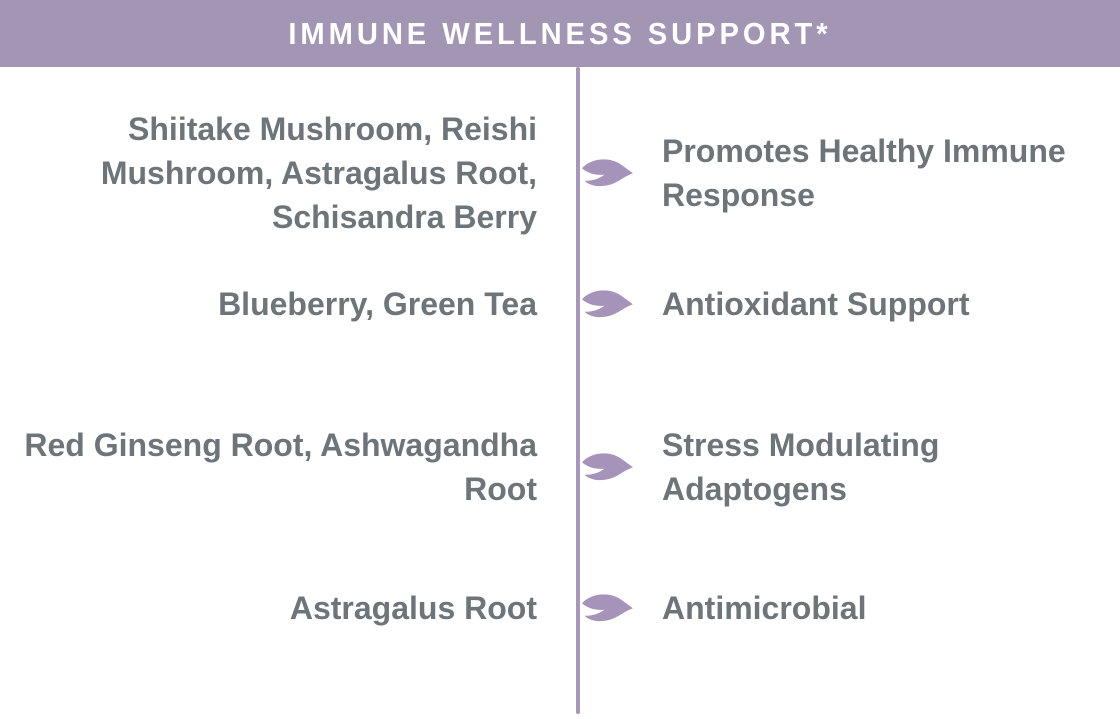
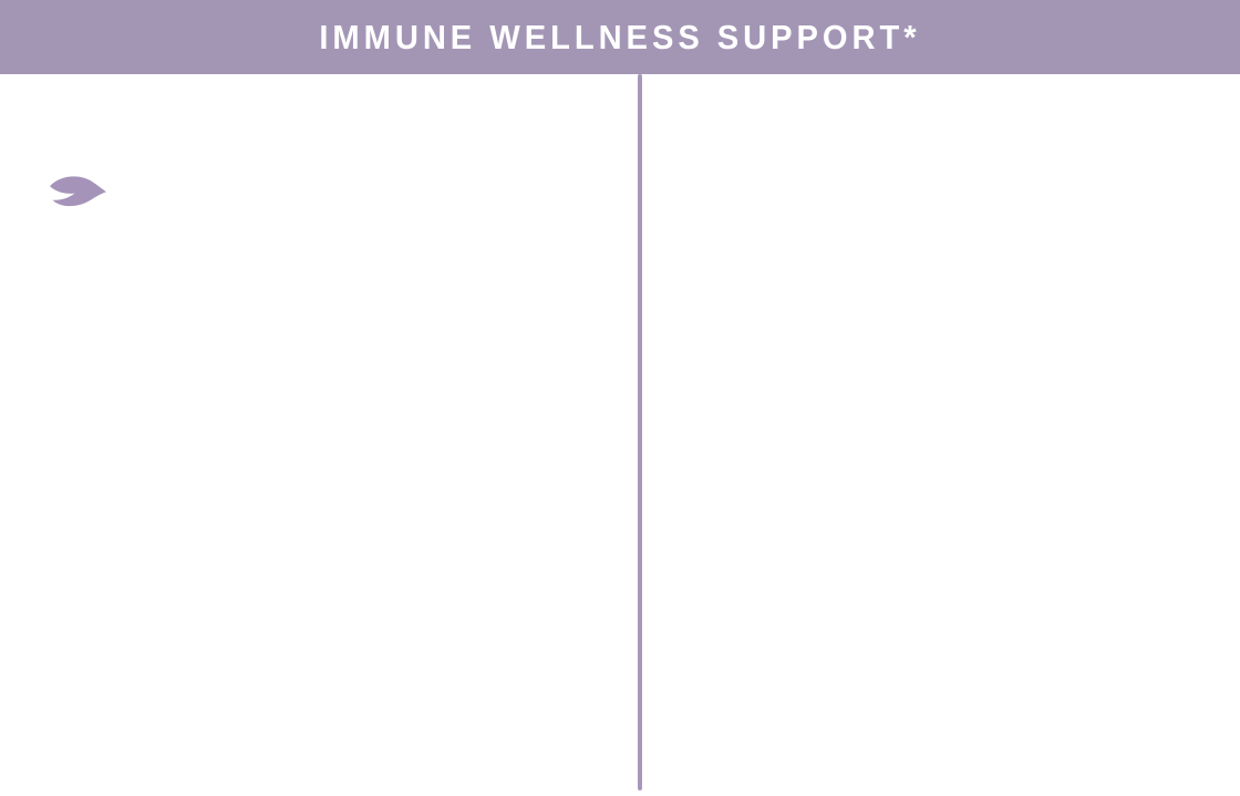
  IMMUNE WELLNESS SUPPORT*
- Shiitake Mushroom, Reishi Mushroom, Astragalus Root, Schisandra Berry
- Promotes Healthy Immune Response
- Blueberry, Green Tea
- Antioxidant Support
- Red Ginseng Root, Ashwagandha Root
- Stress Modulating Adaptogens
- Astragalus Root
- Antimicrobial
